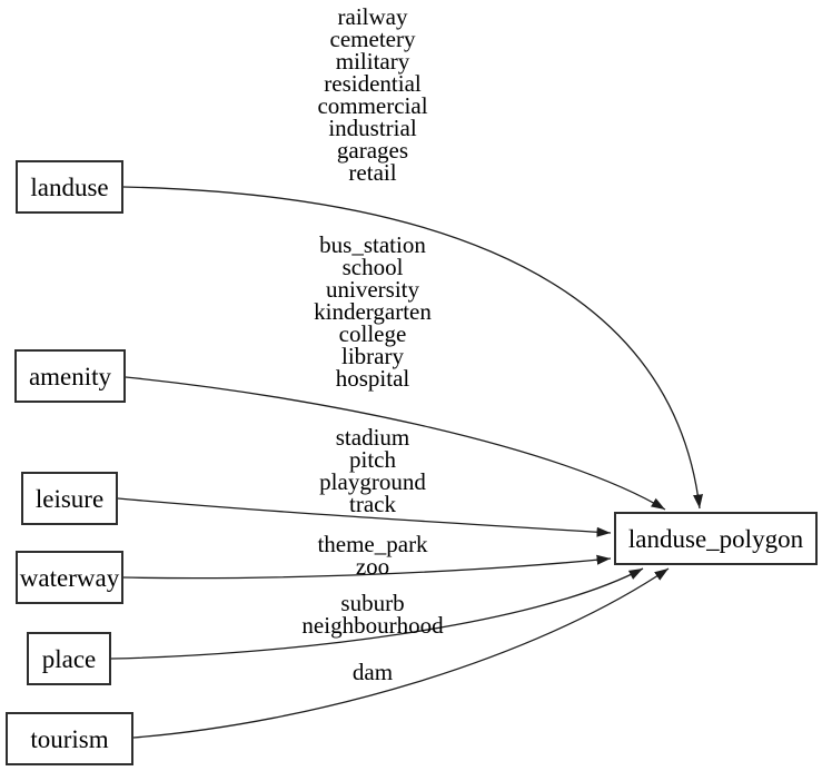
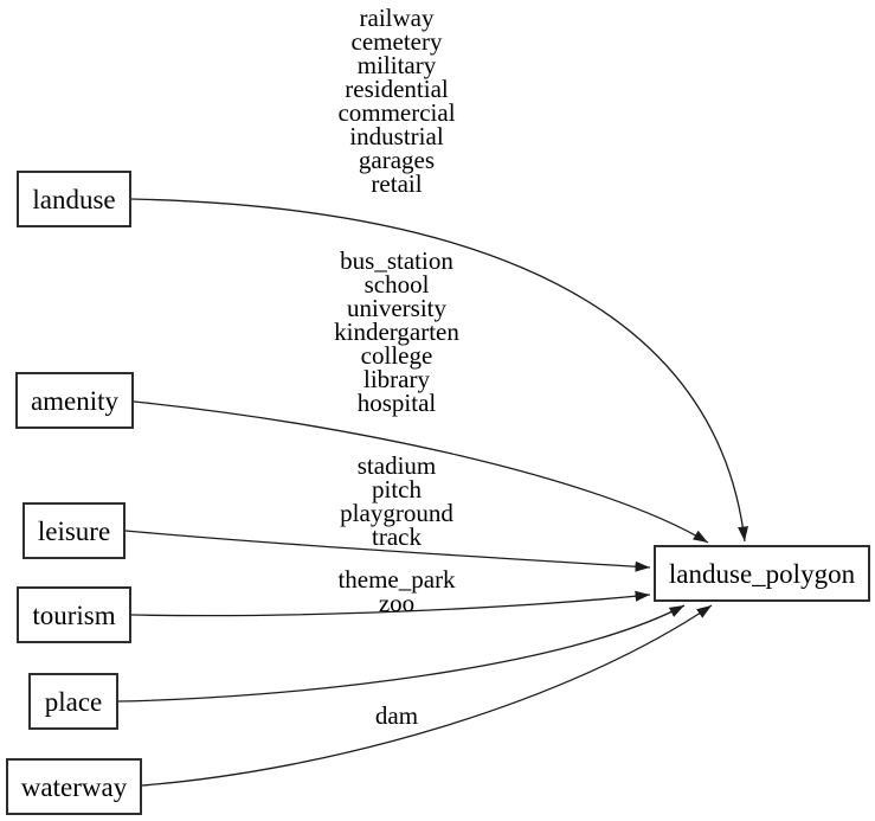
  landuse
  amenity
  leisure
- waterway
+ tourism
  place
- tourism
+ waterway
  landuse_polygon
  railway
  cemetery
  military
  residential
  commercial
  industrial
  garages
  retail
  bus_station
  school
  university
  kindergarten
  college
  library
  hospital
  stadium
  pitch
  playground
  track
  theme_park
  zoo
- suburb
- neighbourhood
  dam
